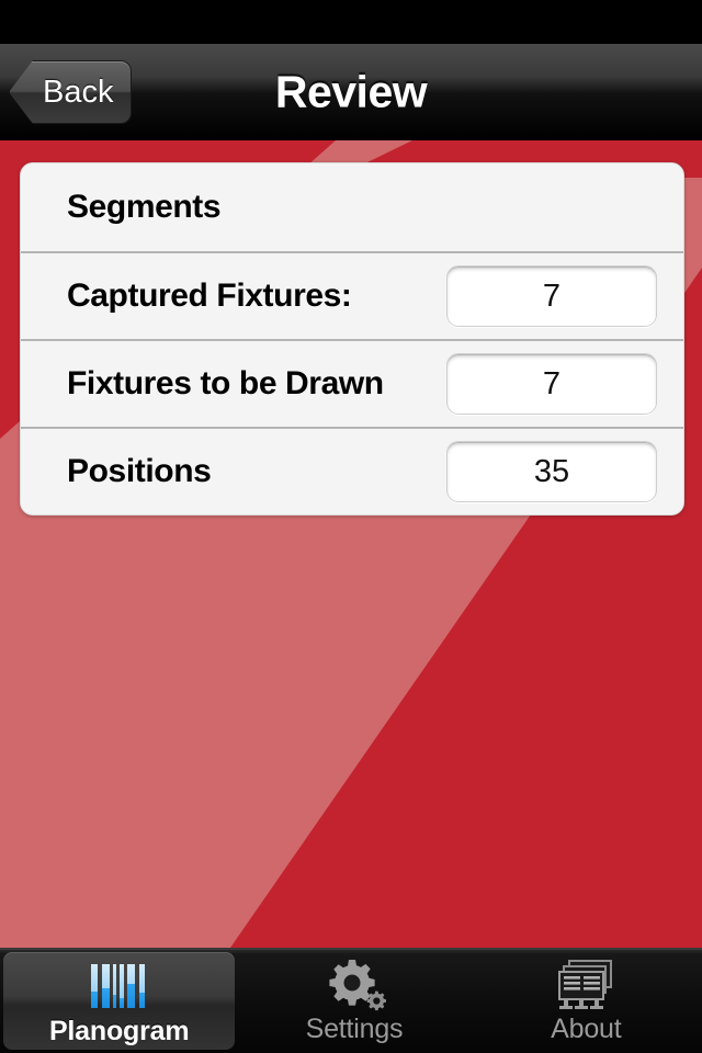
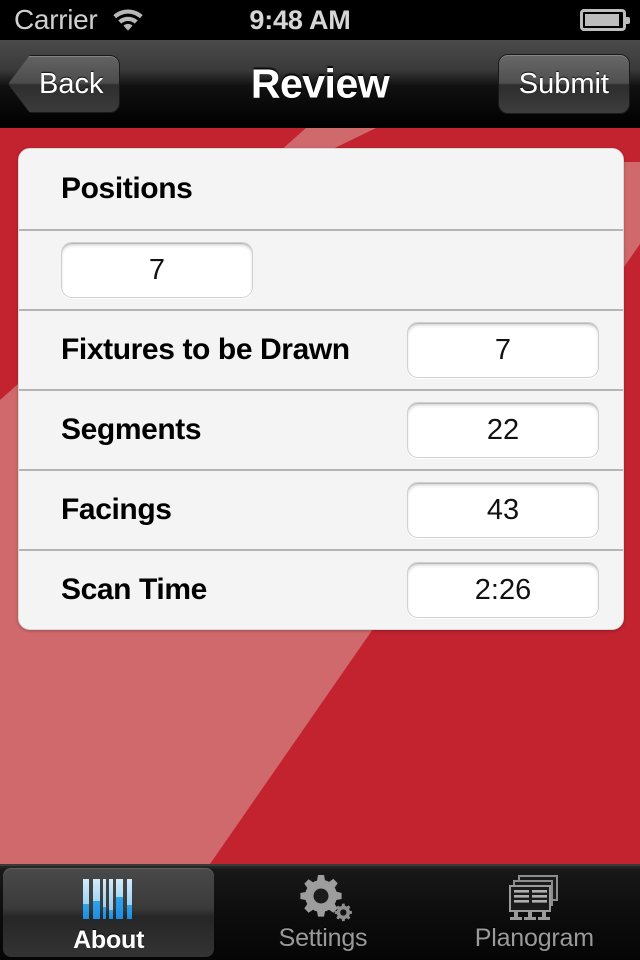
+ Carrier
+ 9:48 AM
  Back
  Review
+ Submit
- Segments
+ Positions
- Captured Fixtures:
  7
  Fixtures to be Drawn
  7
- Positions
+ Segments
- 35
+ 22
+ Facings
+ 43
+ Scan Time
+ 2:26
- Planogram
+ About
  Settings
- About
+ Planogram
